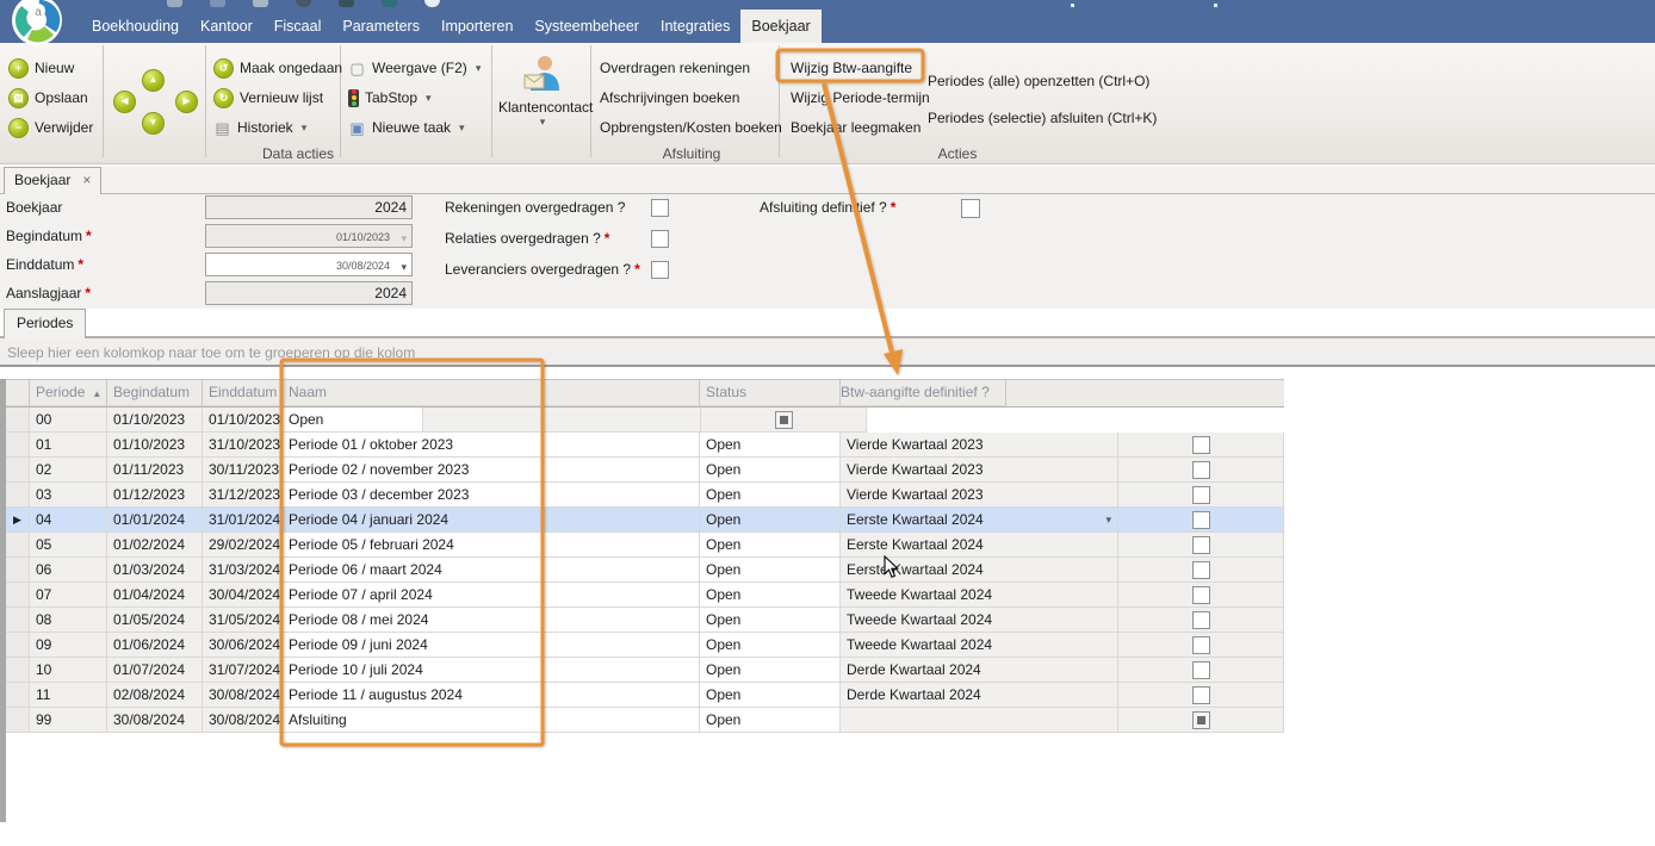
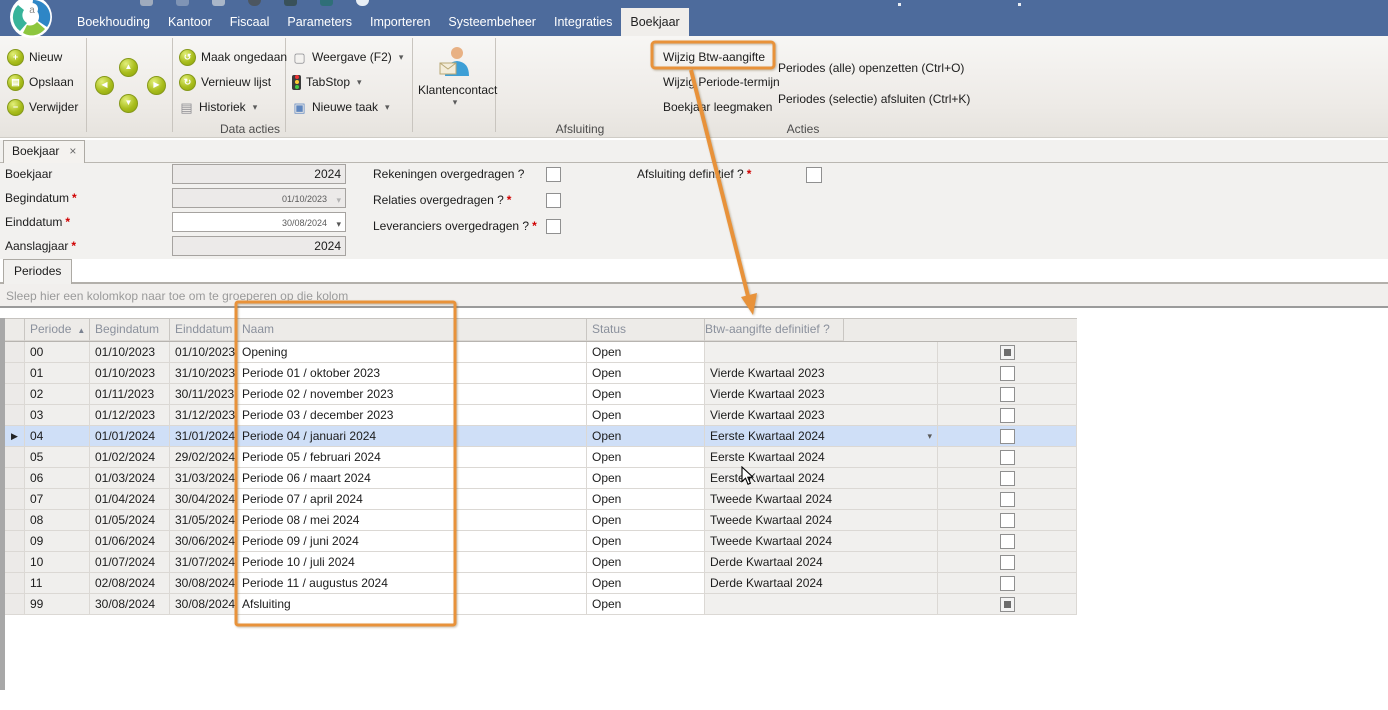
  Boekhouding
  Kantoor
  Fiscaal
  Parameters
  Importeren
  Systeembeheer
  Integraties
  Boekjaar
  a
  +
  Nieuw
  ▤
  Opslaan
  −
  Verwijder
  ▲
  ◀
  ▶
  ▼
  ↺
  Maak ongedaan
  ↻
  Vernieuw lijst
  ▤
  Historiek
  ▾
  ▢
  Weergave (F2)
  ▾
  TabStop
  ▾
  ▣
  Nieuwe taak
  ▾
  Klantenconta
  ▾
- Overdragen rekeningen
- Afschrijvingen boeken
- Opbrengsten/Kosten boeken
  Wijzig Btw-aangifte
  Wijzig Periode-termijn
  Boekjaar leegmaken
  Periodes (alle) openzetten (Ctrl+O)
  Periodes (selectie) afsluiten (Ctrl+K)
  Data acties
  Afsluiting
  Acties
  Boekjaar ×
  Boekjaar
  Begindatum *
  Einddatum *
  Aanslagjaar *
  2024
  01/10/2023
  ▾
  30/08/2024
  ▾
  2024
  Rekeningen overgedragen ?
  Relaties overgedragen ? *
  Leveranciers overgedragen ? *
  Afsluiting defintief ? *
  Periodes
  Sleep hier een kolomkop naar toe om te groeperen op die kolom
  Periode ▲
  Begindatum
  Einddatum
  Naam
  Status
  Btw-aangifte definitief ?
  00
  01/10/2023
  01/10/2023
+ Opening
  Open
  01
  01/10/2023
  31/10/2023
  Periode 01 / oktober 2023
  Open
  Vierde Kwartaal 2023
  02
  01/11/2023
  30/11/2023
  Periode 02 / november 2023
  Open
  Vierde Kwartaal 2023
  03
  01/12/2023
  31/12/2023
  Periode 03 / december 2023
  Open
  Vierde Kwartaal 2023
  ▶
  04
  01/01/2024
  31/01/2024
  Periode 04 / januari 2024
  Open
  Eerste Kwartaal 2024
  ▾
  05
  01/02/2024
  29/02/2024
  Periode 05 / februari 2024
  Open
  Eerste Kwartaal 2024
  06
  01/03/2024
  31/03/2024
  Periode 06 / maart 2024
  Open
  Eerste Kwartaal 2024
  07
  01/04/2024
  30/04/2024
  Periode 07 / april 2024
  Open
  Tweede Kwartaal 2024
  08
  01/05/2024
  31/05/2024
  Periode 08 / mei 2024
  Open
  Tweede Kwartaal 2024
  09
  01/06/2024
  30/06/2024
  Periode 09 / juni 2024
  Open
  Tweede Kwartaal 2024
  10
  01/07/2024
  31/07/2024
  Periode 10 / juli 2024
  Open
  Derde Kwartaal 2024
  11
  02/08/2024
  30/08/2024
  Periode 11 / augustus 2024
  Open
  Derde Kwartaal 2024
  99
  30/08/2024
  30/08/2024
  Afsluiting
  Open
